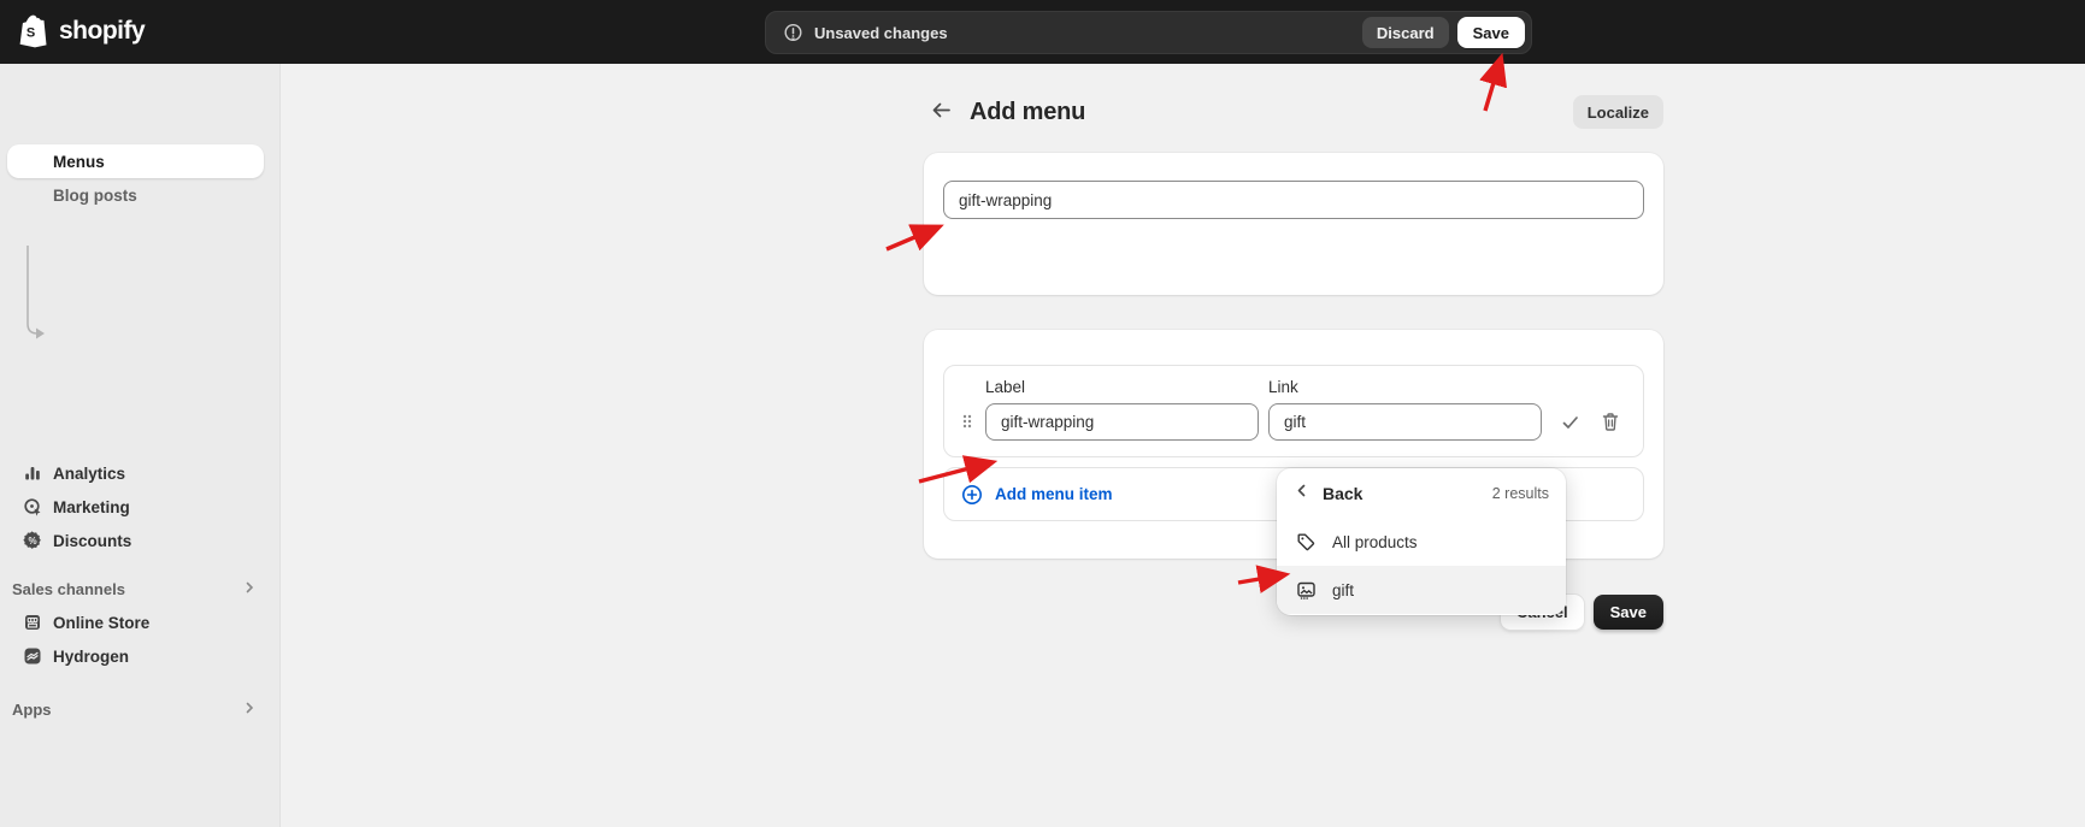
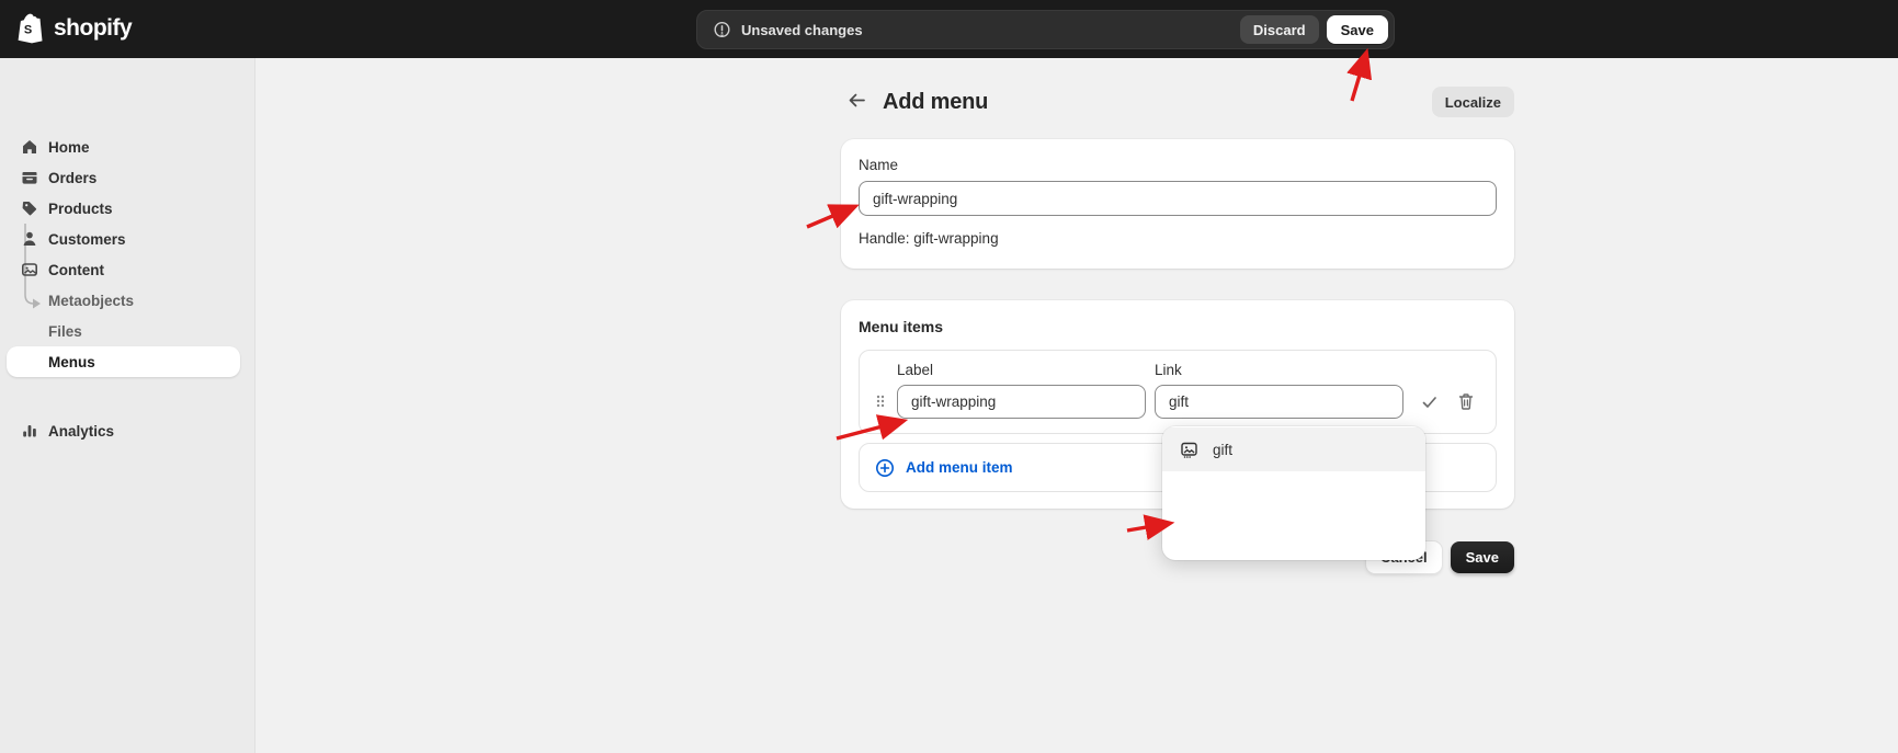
  S
  shopify
  Unsaved changes
  Discard
  Save
+ Home
+ Orders
+ Products
+ Customers
+ Content
+ Metaobjects
+ Files
  Menus
- Blog posts
  Analytics
- Marketing
- %
- Discounts
- Sales channels
- Online Store
- Hydrogen
- Apps
  Add menu
  Localize
+ Name
  gift-wrapping
+ Handle: gift-wrapping
+ Menu items
  Label
  gift-wrapping
  Link
  gift
  Add menu item
  Save
- Back
- 2 results
- All products
  gift
